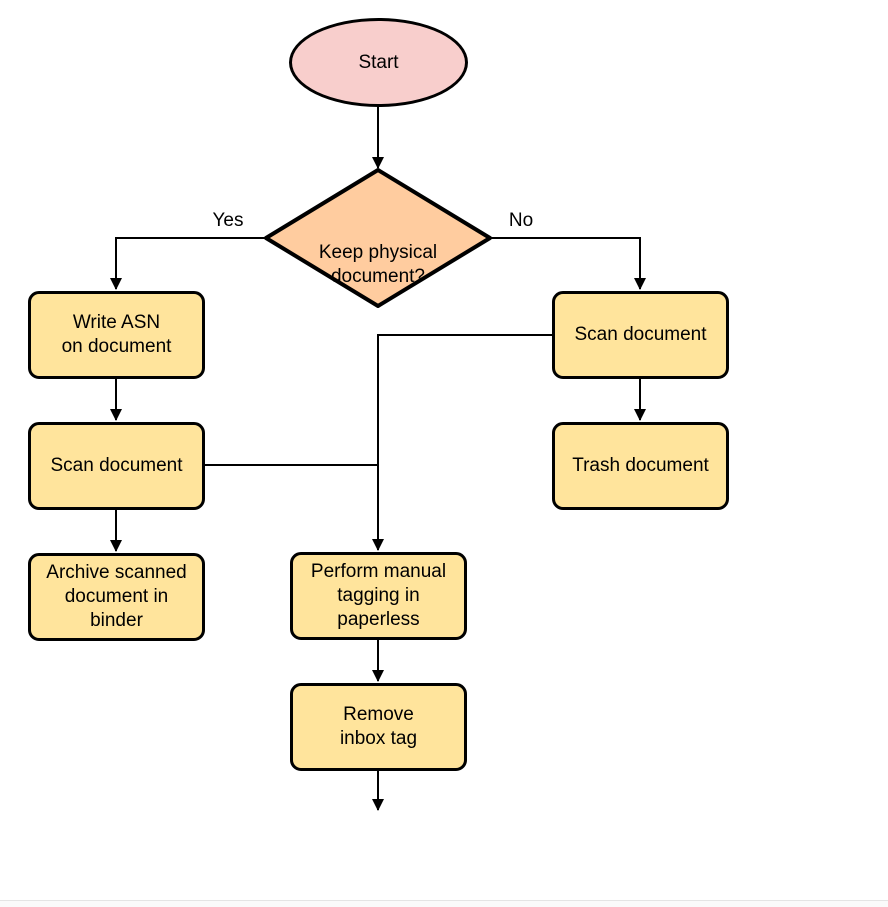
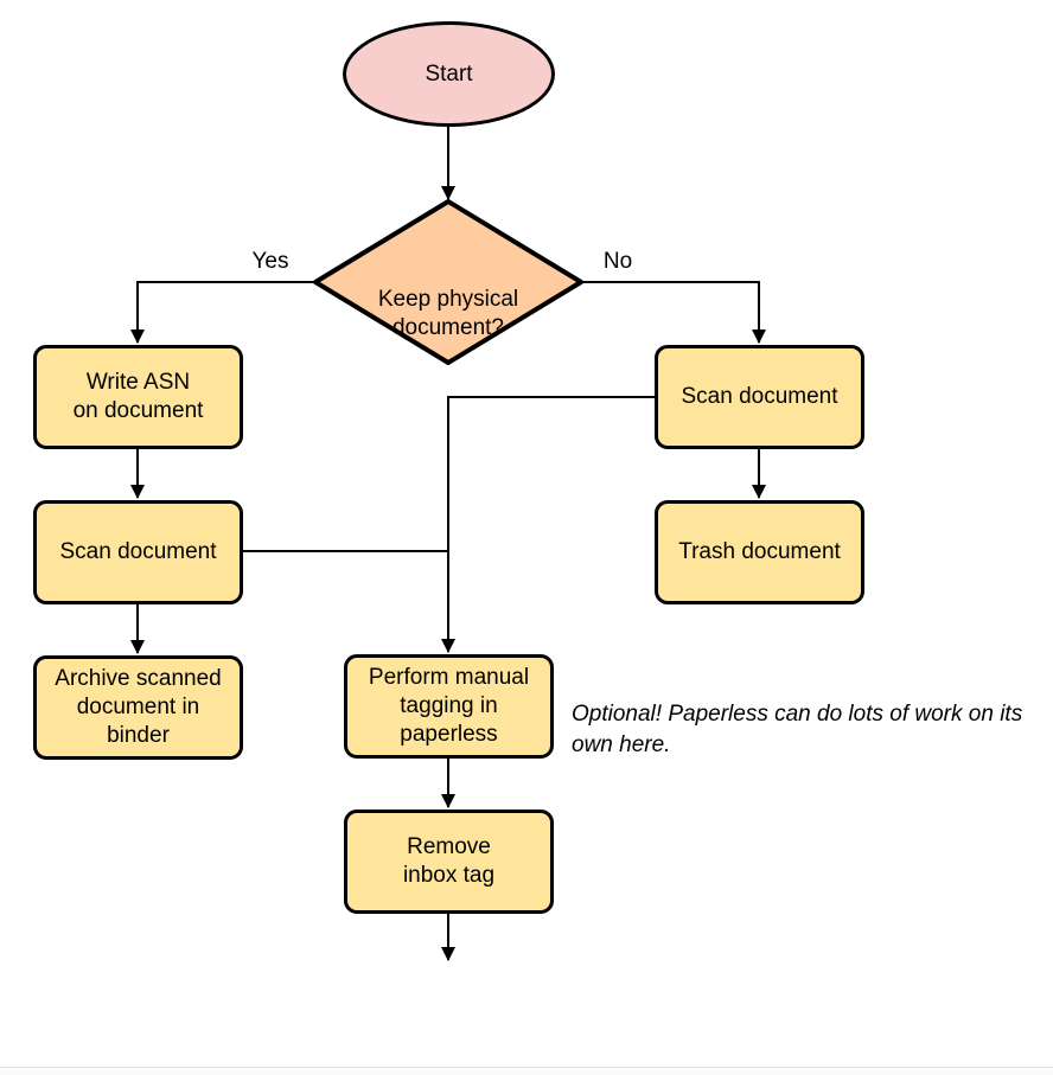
  Start
  Keep physical
  document?
  Yes
  No
  Write ASN
  on document
  Scan document
  Archive scanned
  document in
  binder
  Scan document
  Trash document
  Perform manual
  tagging in
  paperless
+ Optional! Paperless can do lots of work on its own here.
  Remove
  inbox tag
